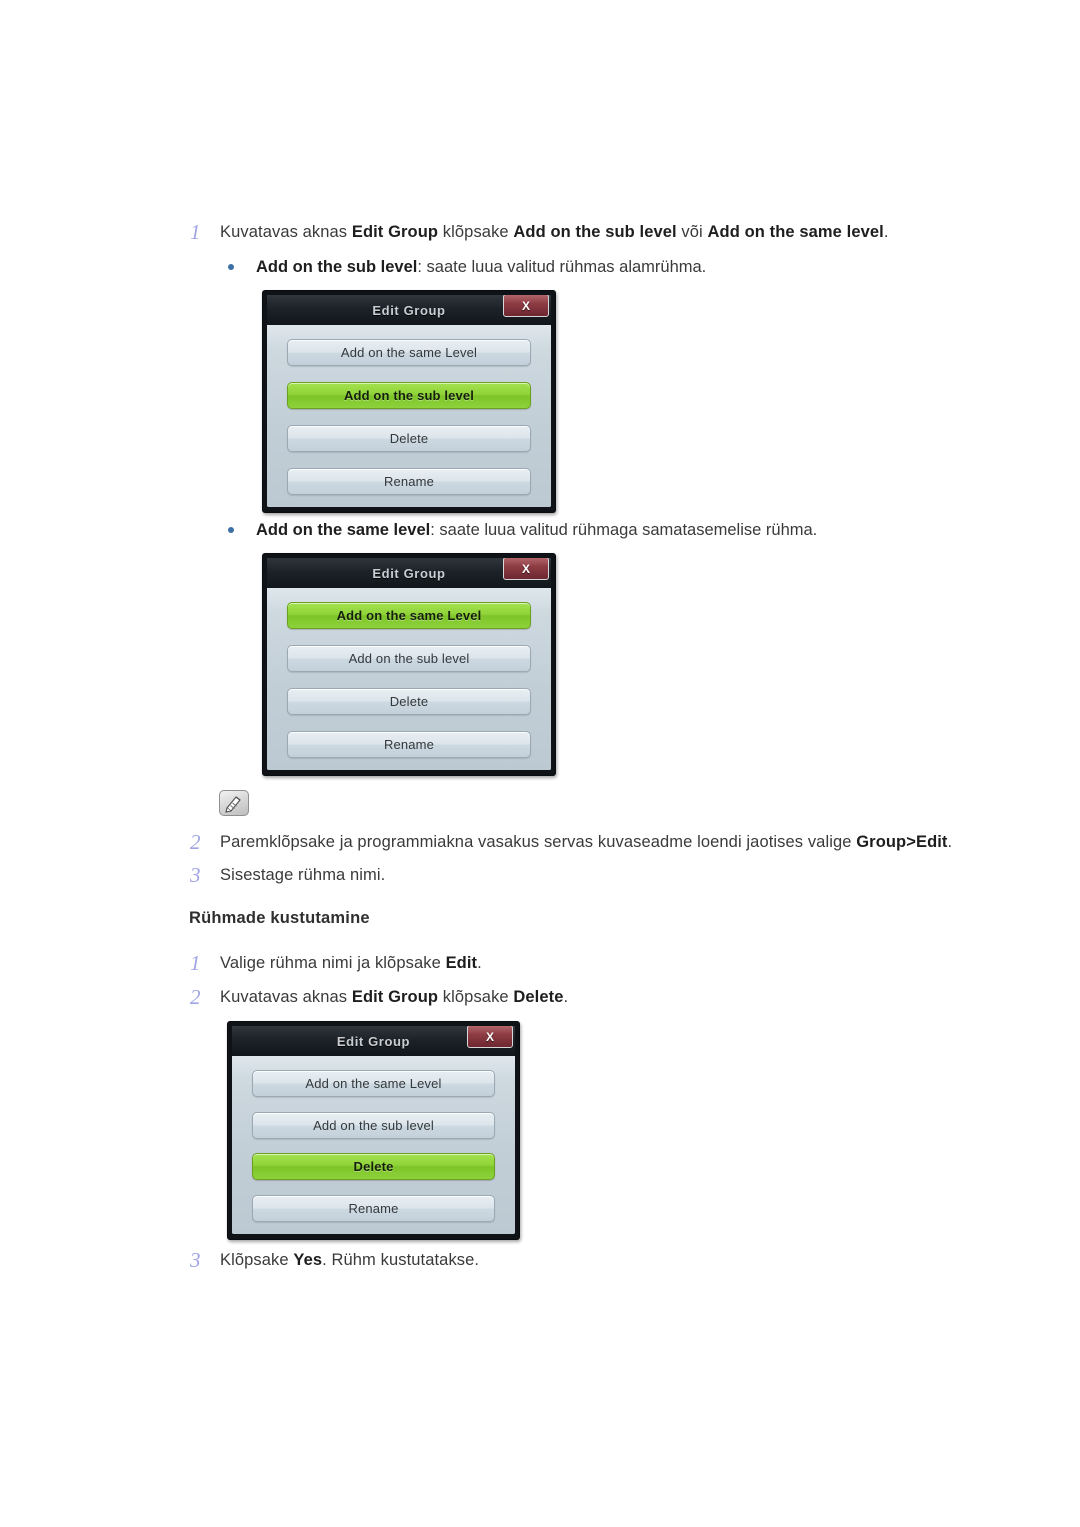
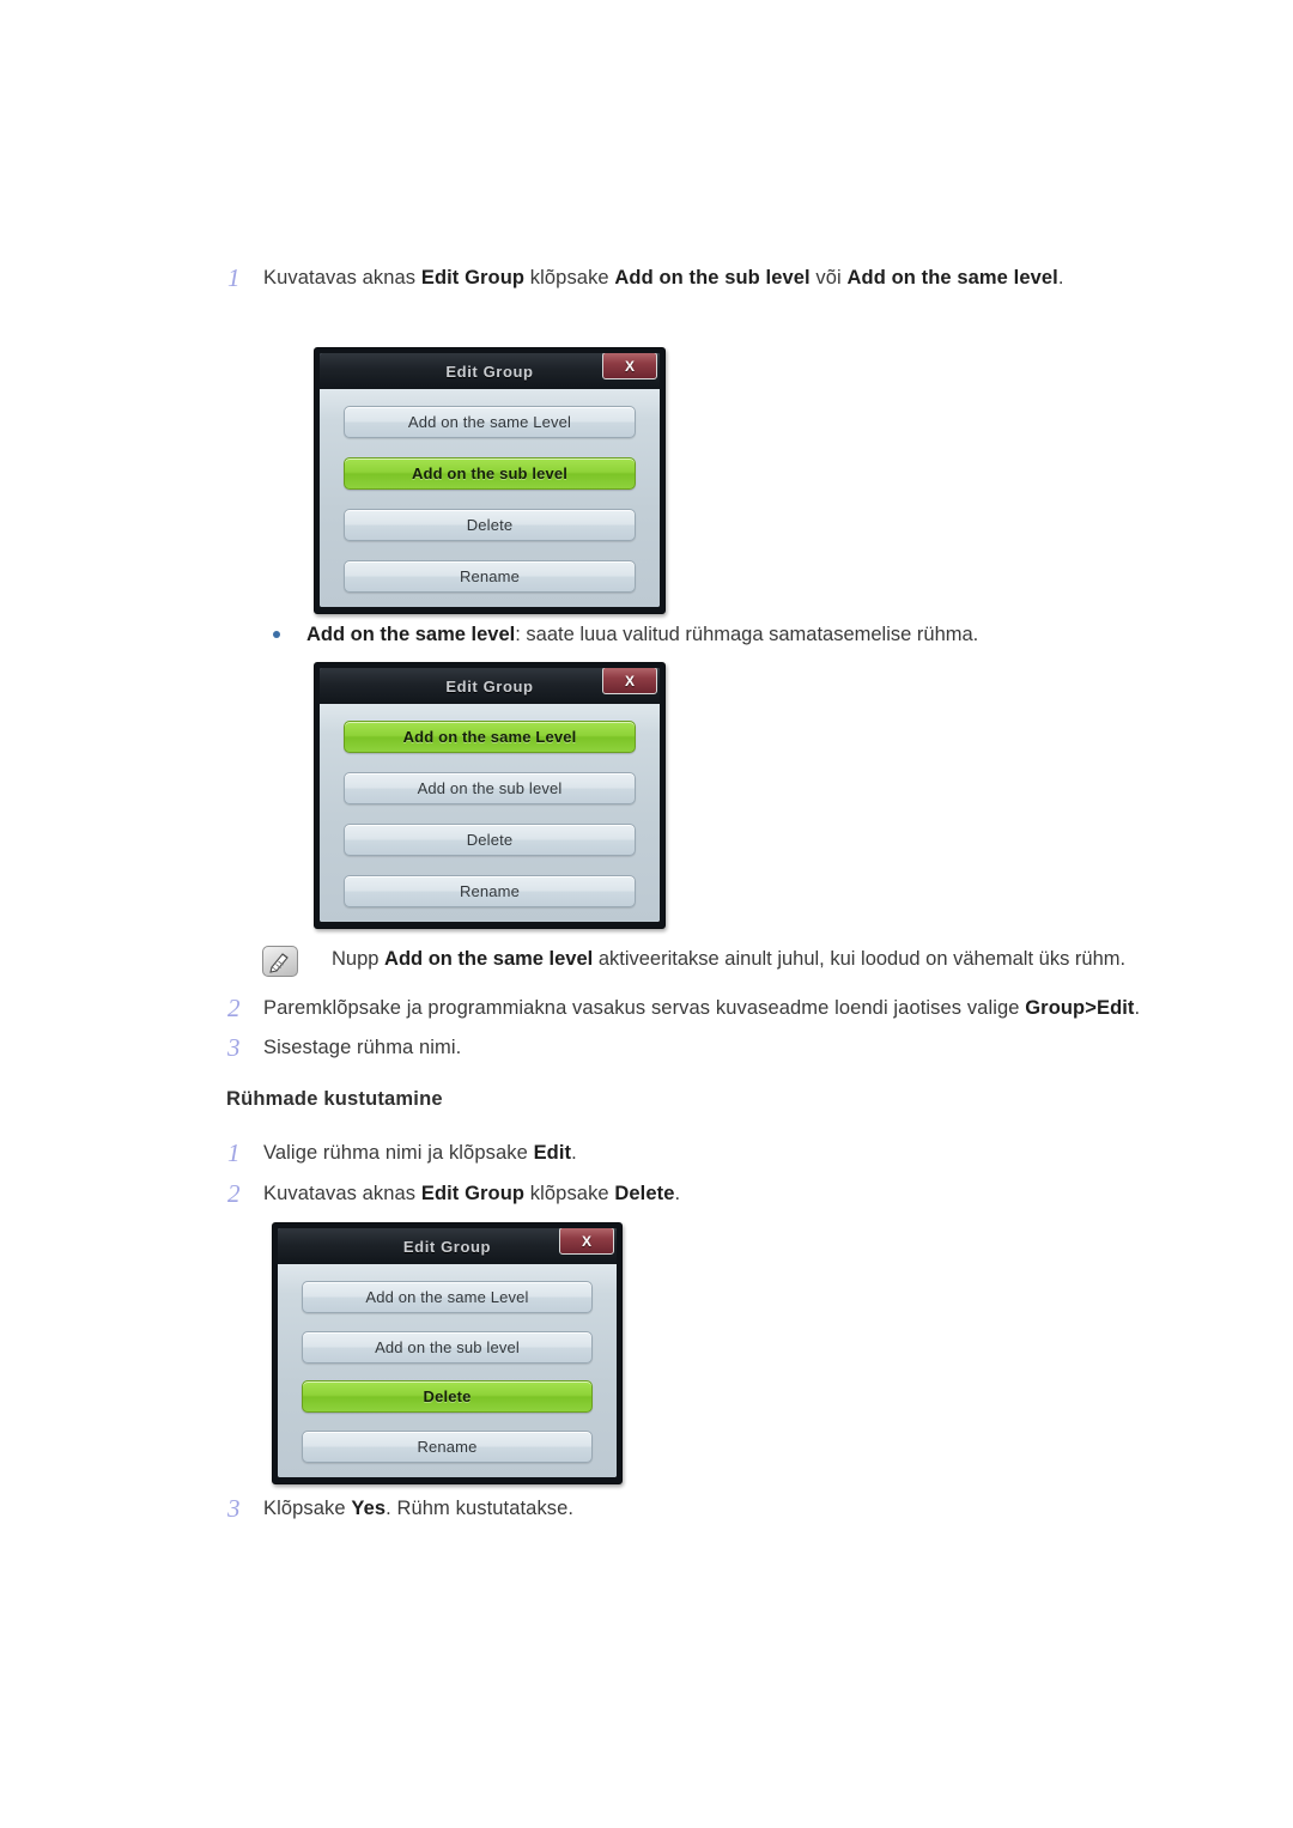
  1
  Kuvatavas aknas Edit Group klõpsake Add on the sub level või Add on the same level.
- Add on the sub level: saate luua valitud rühmas alamrühma.
  Edit Group
  X
  Add on the same Level
  Add on the sub level
  Delete
  Rename
  Add on the same level: saate luua valitud rühmaga samatasemelise rühma.
  Edit Group
  X
  Add on the same Level
  Add on the sub level
  Delete
  Rename
+ Nupp Add on the same level aktiveeritakse ainult juhul, kui loodud on vähemalt üks rühm.
  2
  Paremklõpsake ja programmiakna vasakus servas kuvaseadme loendi jaotises valige Group>Edit.
  3
  Sisestage rühma nimi.
  Rühmade kustutamine
  1
  Valige rühma nimi ja klõpsake Edit.
  2
  Kuvatavas aknas Edit Group klõpsake Delete.
  Edit Group
  X
  Add on the same Level
  Add on the sub level
  Delete
  Rename
  3
  Klõpsake Yes. Rühm kustutatakse.
